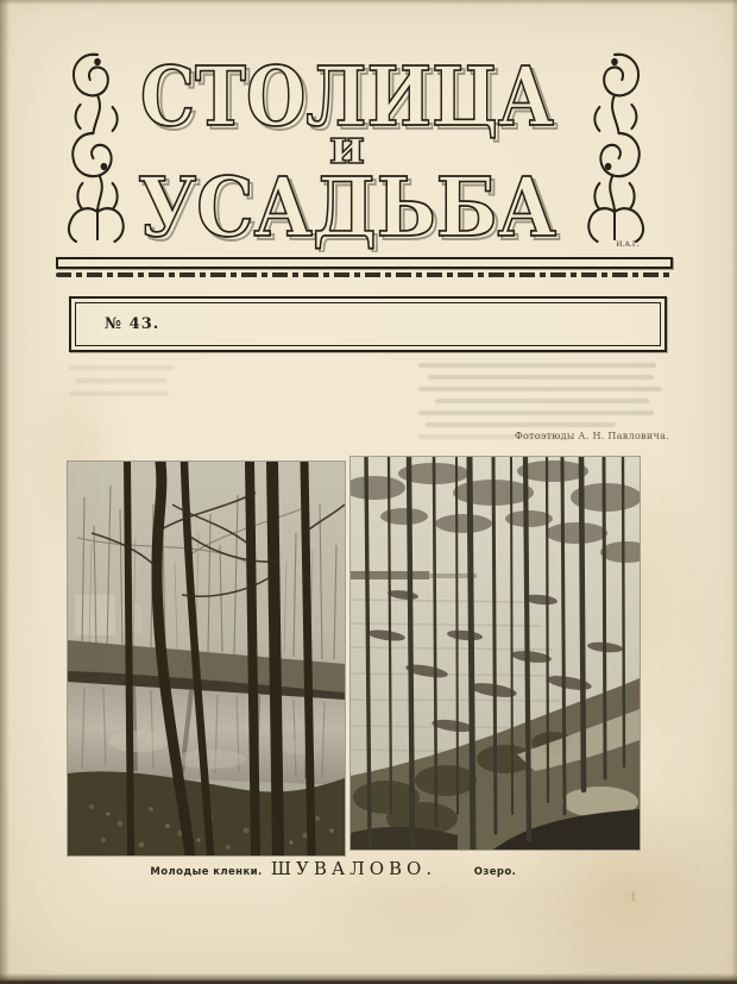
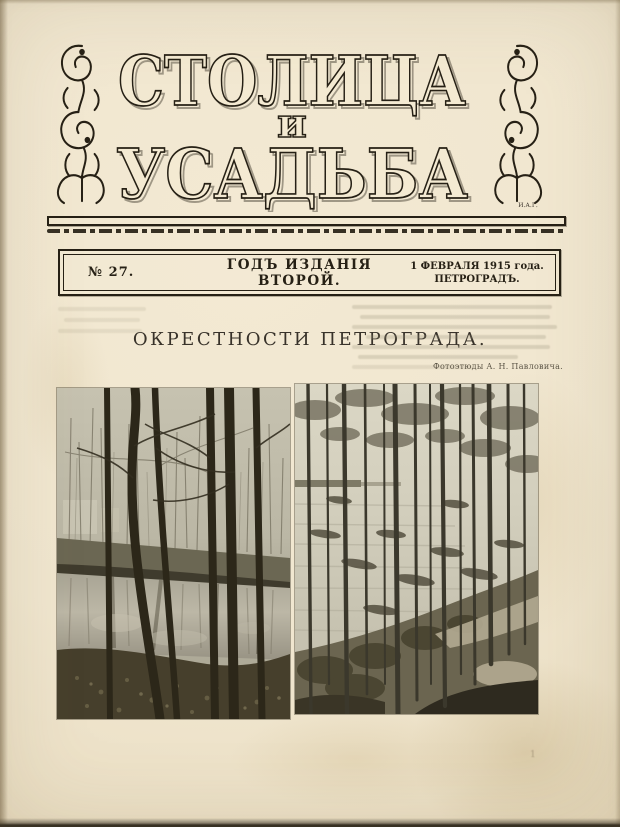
  СТОЛИЦА
  УСАДЬБА
  и
- № 43.
+ № 27.
+ ГОДЪ ИЗДАНІЯ ВТОРОЙ.
+ 1 ФЕВРАЛЯ 1915 года.
+ ПЕТРОГРАДЪ.
+ ОКРЕСТНОСТИ ПЕТРОГРАДА.
  Фотоэтюды А. Н. Павловича.
- Молодые кленки.
- ШУВАЛОВО.
- Озеро.
  1
